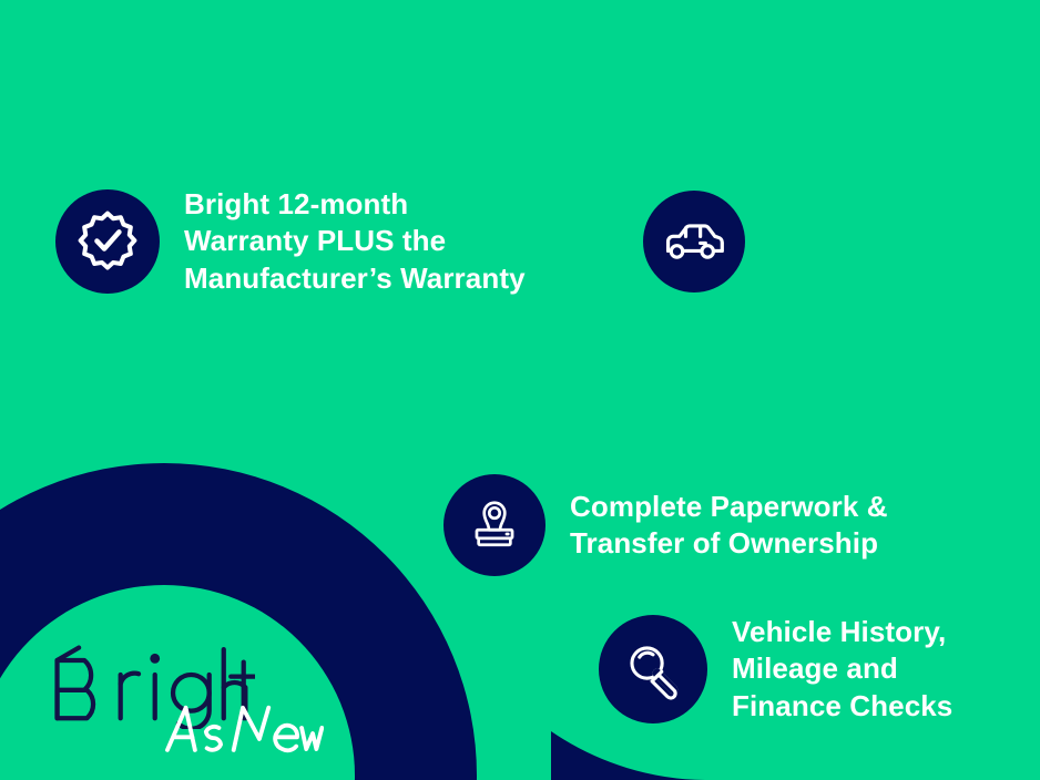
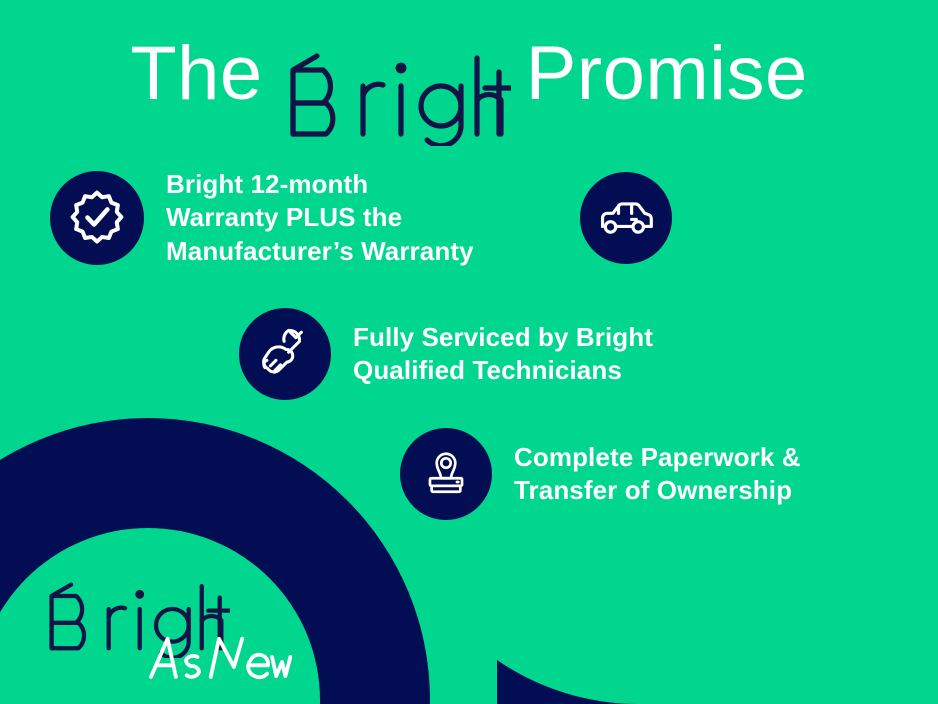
+ The Promise
  Bright 12-month
  Warranty PLUS the
  Manufacturer’s Warranty
+ Fully Serviced by Bright
+ Qualified Technicians
  Complete Paperwork &
  Transfer of Ownership
- Vehicle History,
- Mileage and
- Finance Checks
